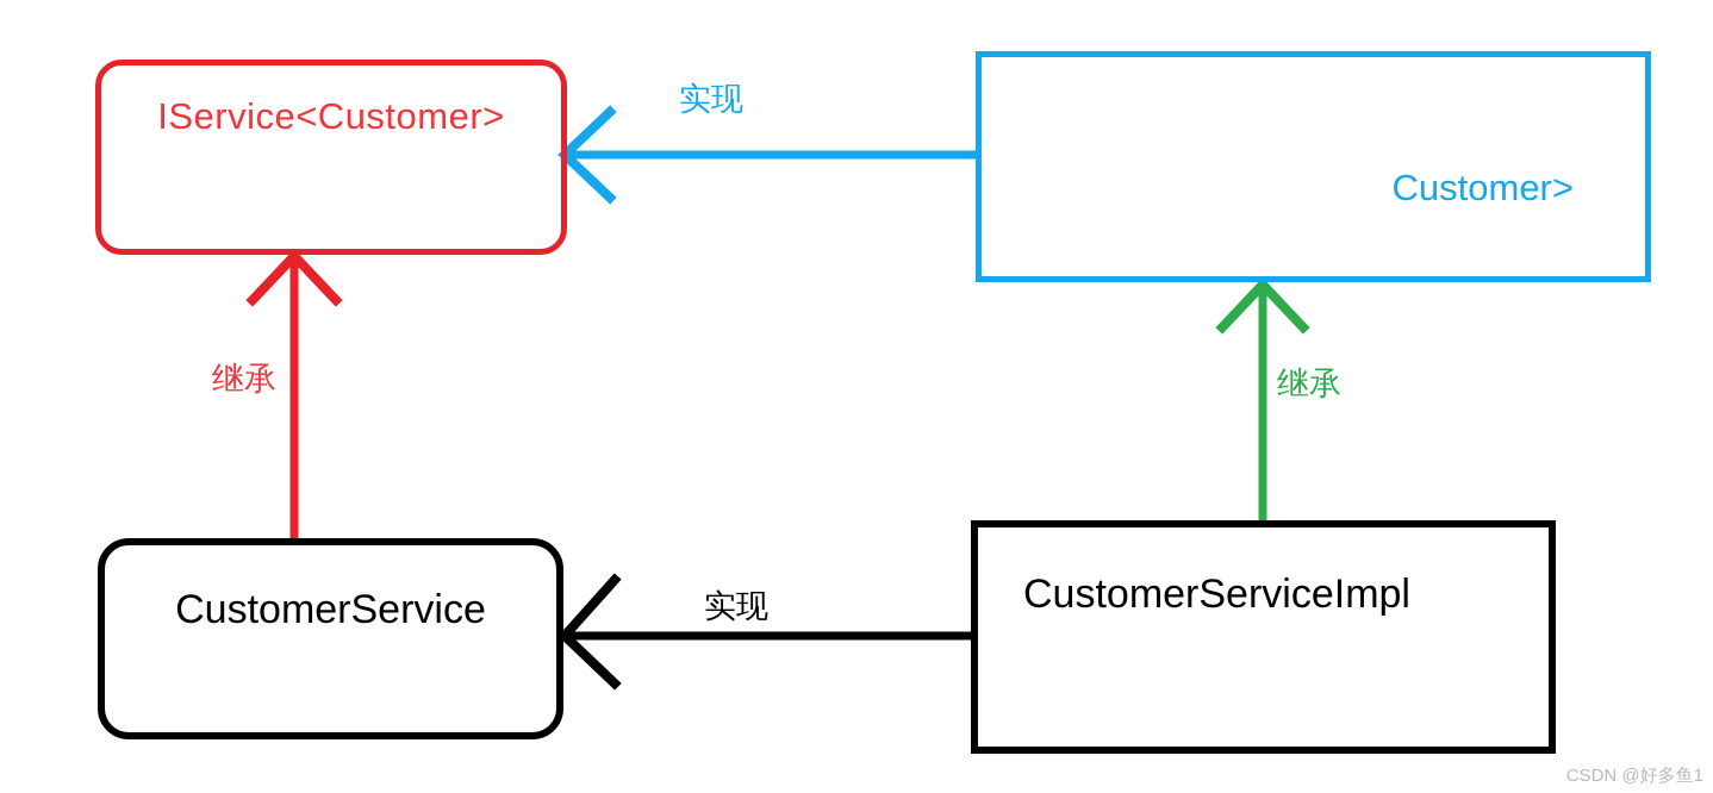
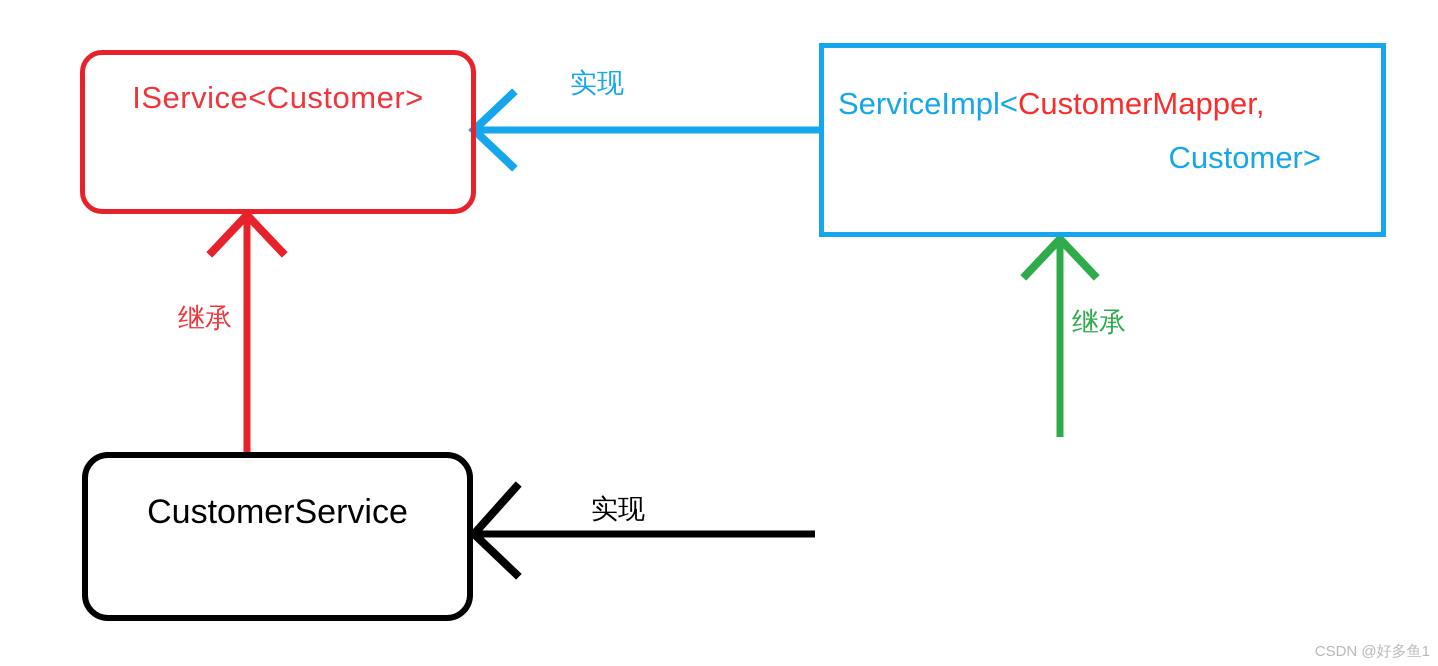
  IService<Customer>
+ ServiceImpl<CustomerMapper,
  Customer>
  CustomerService
- CustomerServiceImpl
  实现
  继承
  继承
  实现
  CSDN @好多鱼1
